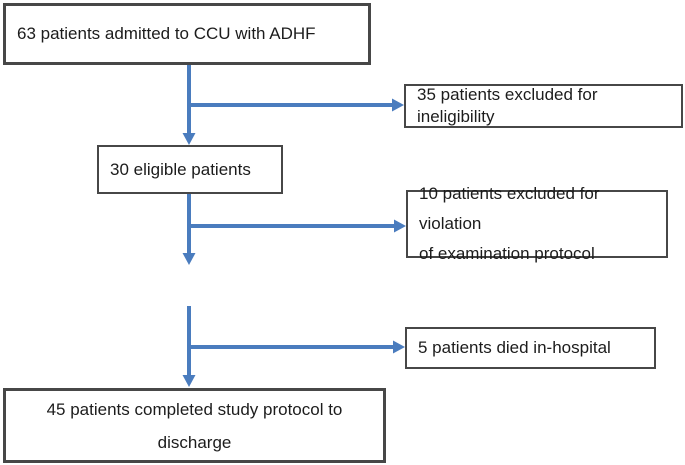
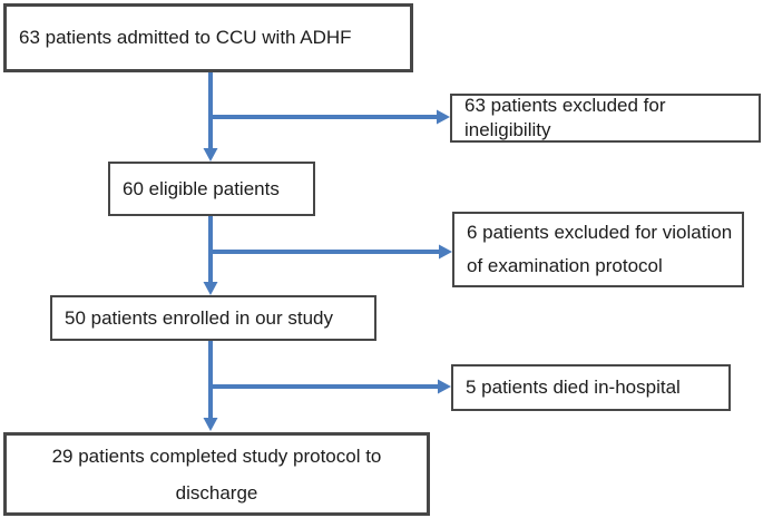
  63 patients admitted to CCU with ADHF
- 35 patients excluded for ineligibility
+ 63 patients excluded for ineligibility
- 30 eligible patients
+ 60 eligible patients
- 10 patients excluded for violation
+ 6 patients excluded for violation
  of examination protocol
+ 50 patients enrolled in our study
  5 patients died in-hospital
- 45 patients completed study protocol to
+ 29 patients completed study protocol to
  discharge
